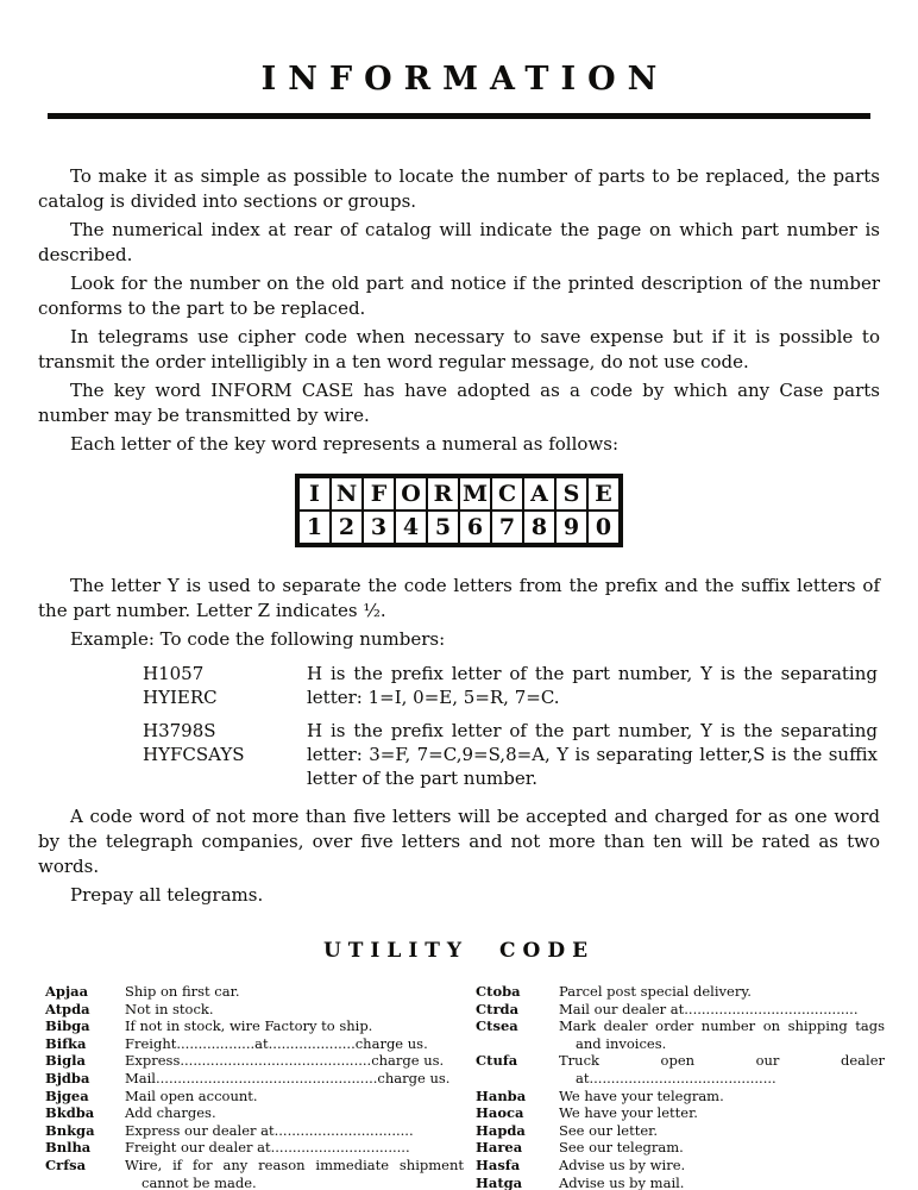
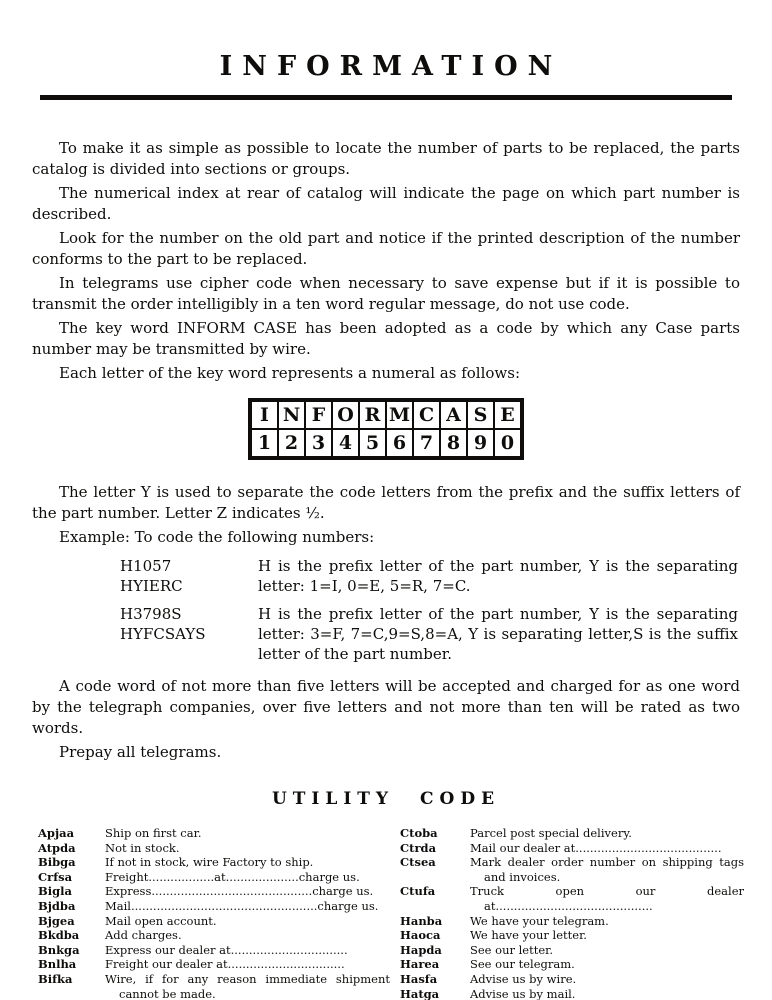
  INFORMATION
  To make it as simple as possible to locate the number of parts to be replaced, the parts catalog is divided into sections or groups.
  The numerical index at rear of catalog will indicate the page on which part number is described.
  Look for the number on the old part and notice if the printed description of the number conforms to the part to be replaced.
  In telegrams use cipher code when necessary to save expense but if it is possible to transmit the order intelligibly in a ten word regular message, do not use code.
- The key word INFORM CASE has have adopted as a code by which any Case parts number may be transmitted by wire.
+ The key word INFORM CASE has been adopted as a code by which any Case parts number may be transmitted by wire.
  Each letter of the key word represents a numeral as follows:
  I	N	F	O	R	M	C	A	S	E
  1	2	3	4	5	6	7	8	9	0
  The letter Y is used to separate the code letters from the prefix and the suffix letters of the part number. Letter Z indicates ½.
  Example: To code the following numbers:
  H1057
  HYIERC
  H is the prefix letter of the part number, Y is the separating letter: 1=I, 0=E, 5=R, 7=C.
  H3798S
  HYFCSAYS
  H is the prefix letter of the part number, Y is the separating letter: 3=F, 7=C,9=S,8=A, Y is separating letter,S is the suffix letter of the part number.
  A code word of not more than five letters will be accepted and charged for as one word by the telegraph companies, over five letters and not more than ten will be rated as two words.
  Prepay all telegrams.
  UTILITY CODE
  Apjaa
  Ship on first car.
  Atpda
  Not in stock.
  Bibga
  If not in stock, wire Factory to ship.
- Bifka
+ Crfsa
  Freight..................at....................charge us.
  Bigla
  Express............................................charge us.
  Bjdba
  Mail...................................................charge us.
  Bjgea
  Mail open account.
  Bkdba
  Add charges.
  Bnkga
  Express our dealer at................................
  Bnlha
  Freight our dealer at................................
- Crfsa
+ Bifka
  Wire, if for any reason immediate shipment cannot be made.
  Ctoba
  Parcel post special delivery.
  Ctrda
  Mail our dealer at........................................
  Ctsea
  Mark dealer order number on shipping tags and invoices.
  Ctufa
  Truck open our dealer at...........................................
  Hanba
  We have your telegram.
  Haoca
  We have your letter.
  Hapda
  See our letter.
  Harea
  See our telegram.
  Hasfa
  Advise us by wire.
  Hatga
  Advise us by mail.
